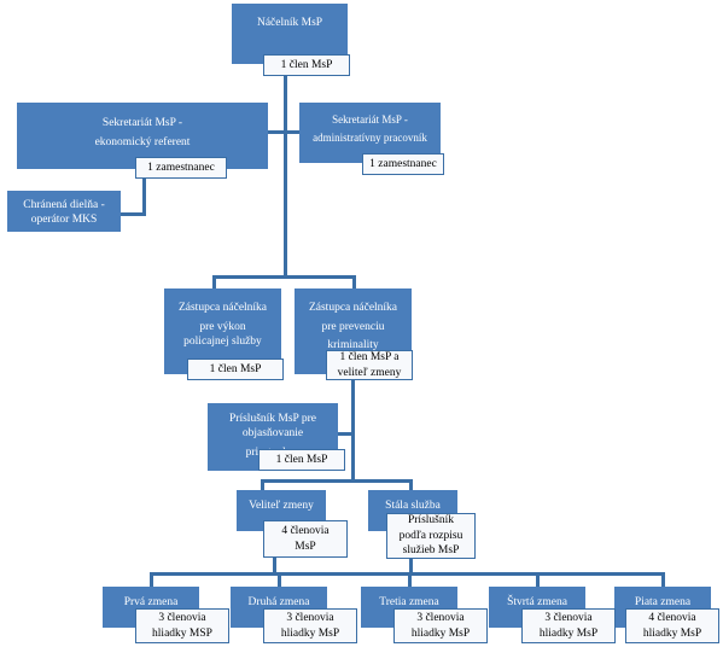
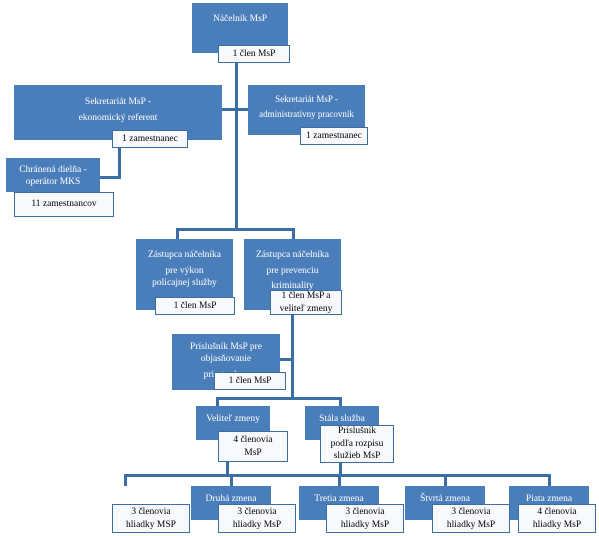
  Náčelník MsP
  1 člen MsP
  Sekretariát MsP -
  ekonomický referent
  1 zamestnanec
  Sekretariát MsP -
  administratívny pracovník
  1 zamestnanec
  Chránená dielňa -
  operátor MKS
+ 11 zamestnancov
  Zástupca náčelníka
  pre výkon
  policajnej služby
  1 člen MsP
  Zástupca náčelníka
  pre prevenciu
  kriminality
  1 člen MsP a
  veliteľ zmeny
  Príslušník MsP pre
  objasňovanie
  1 člen MsP
  Veliteľ zmeny
  4 členovia
  MsP
  Stála služba
  Príslušník
  podľa rozpisu
  služieb MsP
- Prvá zmena
  3 členovia
  hliadky MSP
  Druhá zmena
  3 členovia
  hliadky MsP
  Tretia zmena
  3 členovia
  hliadky MsP
  Štvrtá zmena
  3 členovia
  hliadky MsP
  Piata zmena
  4 členovia
  hliadky MsP
